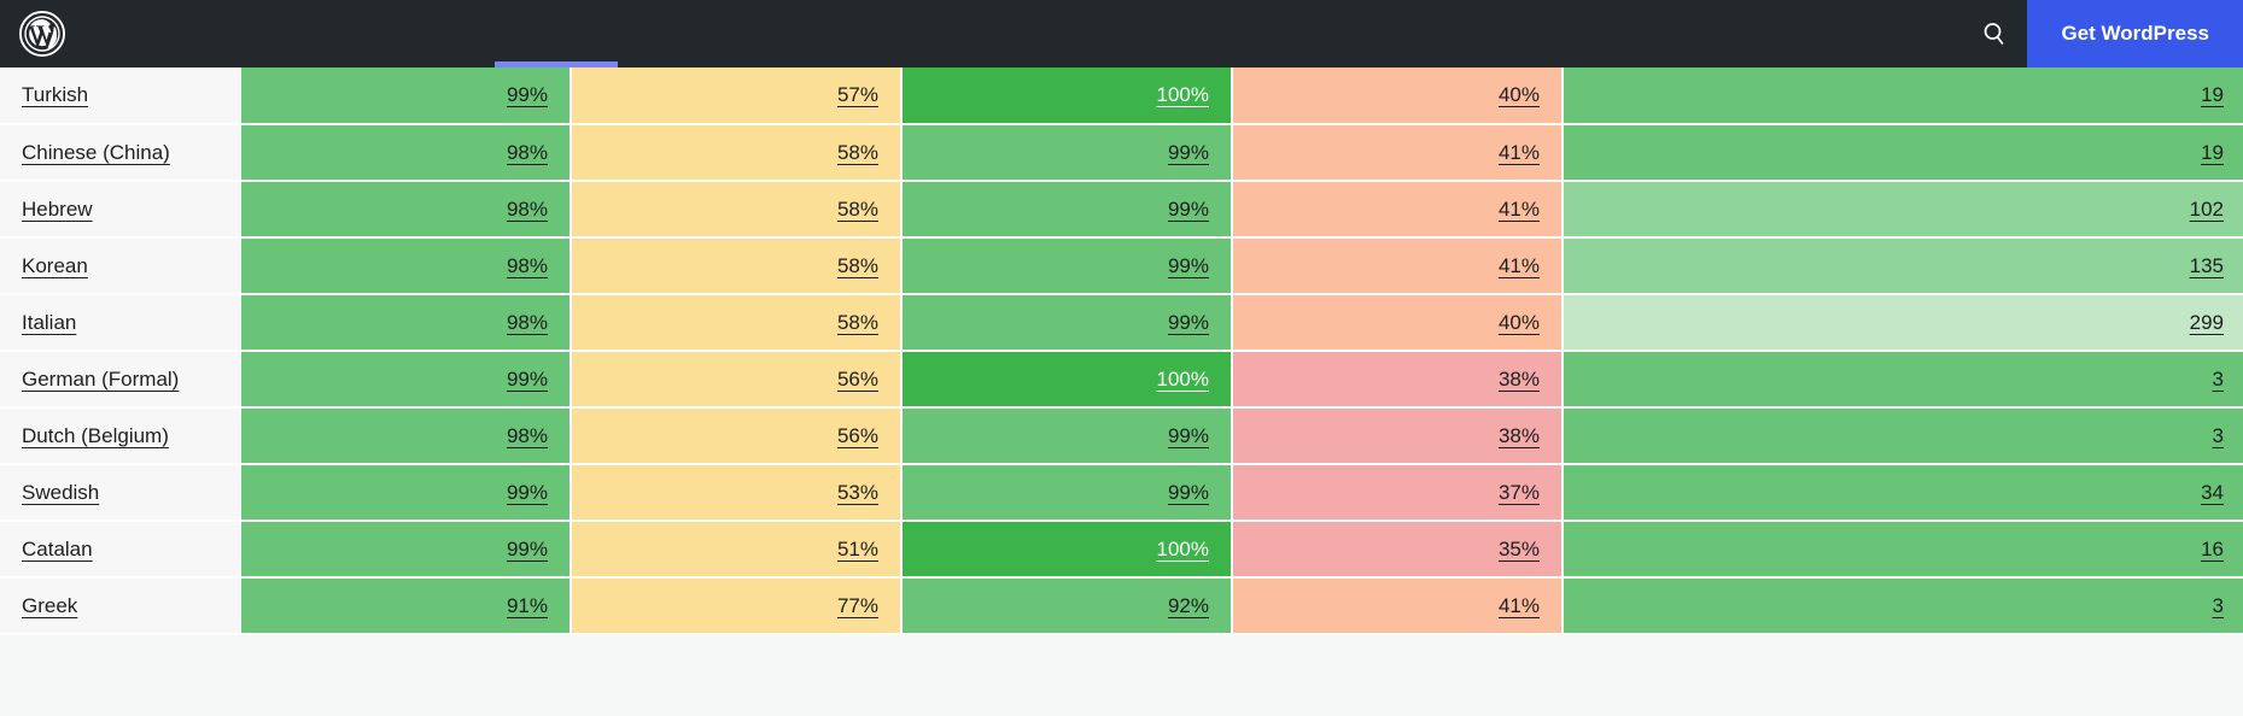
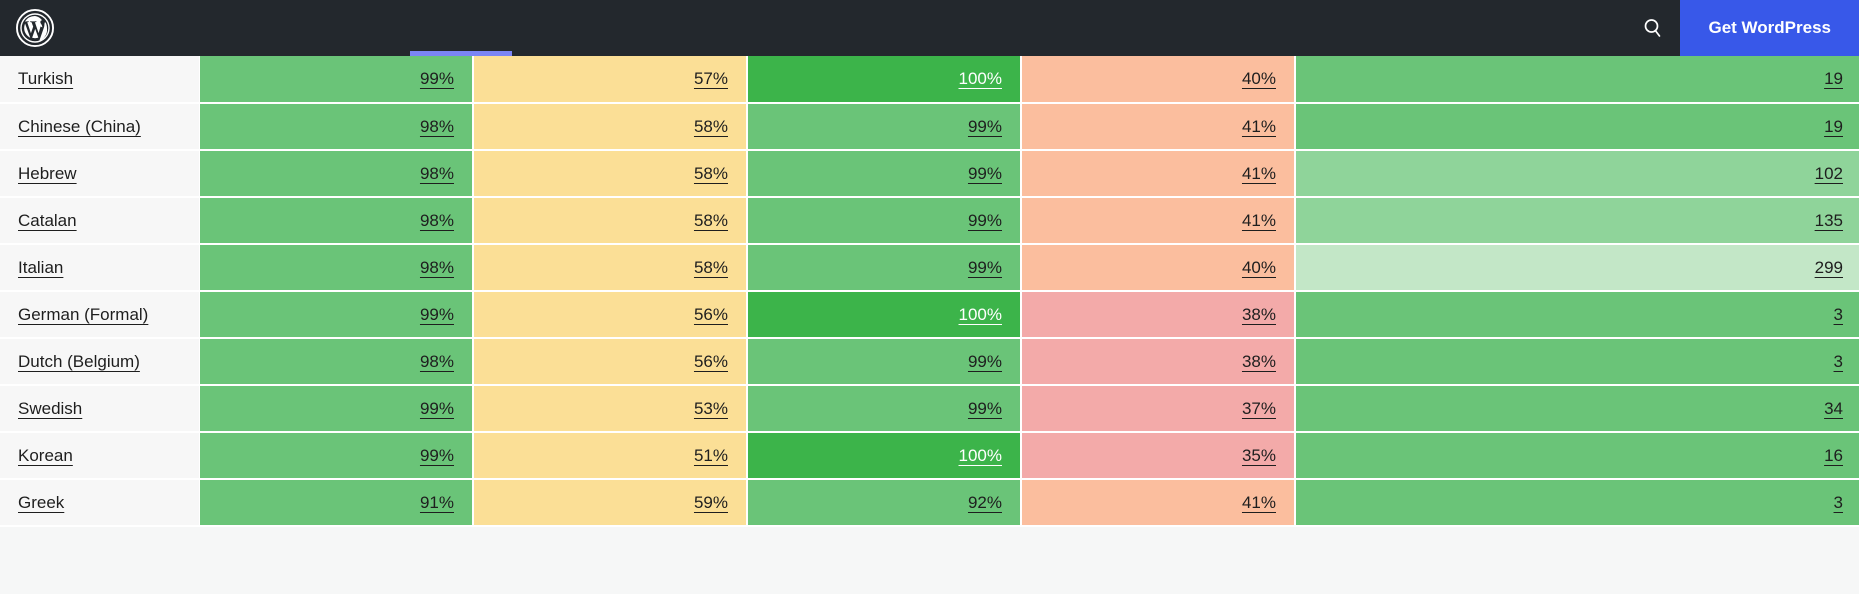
  Get WordPress
  Turkish	99%	57%	100%	40%	19
  Chinese (China)	98%	58%	99%	41%	19
  Hebrew	98%	58%	99%	41%	102
- Korean	98%	58%	99%	41%	135
+ Catalan	98%	58%	99%	41%	135
  Italian	98%	58%	99%	40%	299
  German (Formal)	99%	56%	100%	38%	3
  Dutch (Belgium)	98%	56%	99%	38%	3
  Swedish	99%	53%	99%	37%	34
- Catalan	99%	51%	100%	35%	16
+ Korean	99%	51%	100%	35%	16
- Greek	91%	77%	92%	41%	3
+ Greek	91%	59%	92%	41%	3
